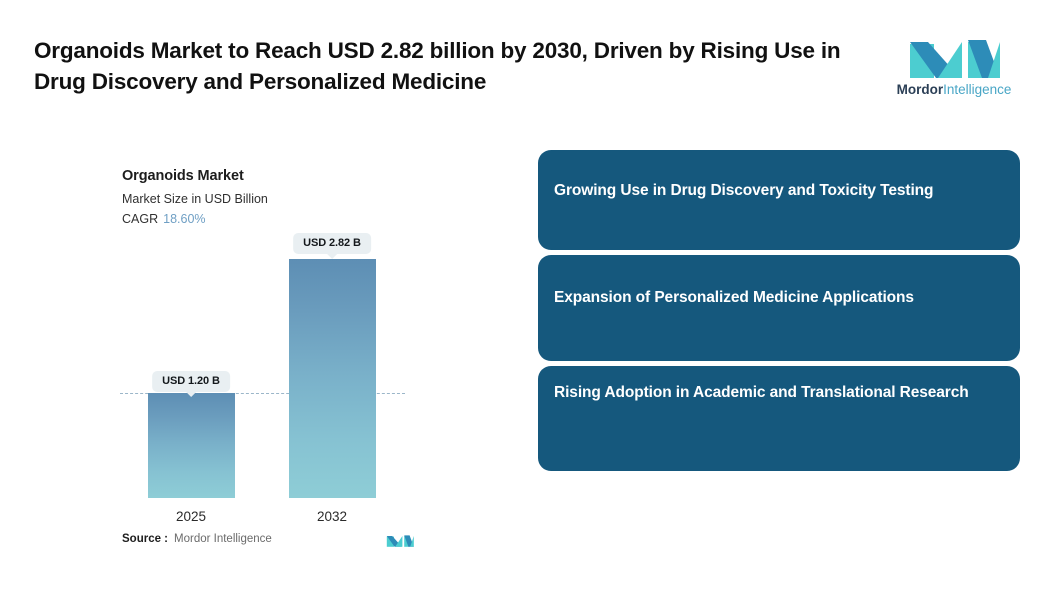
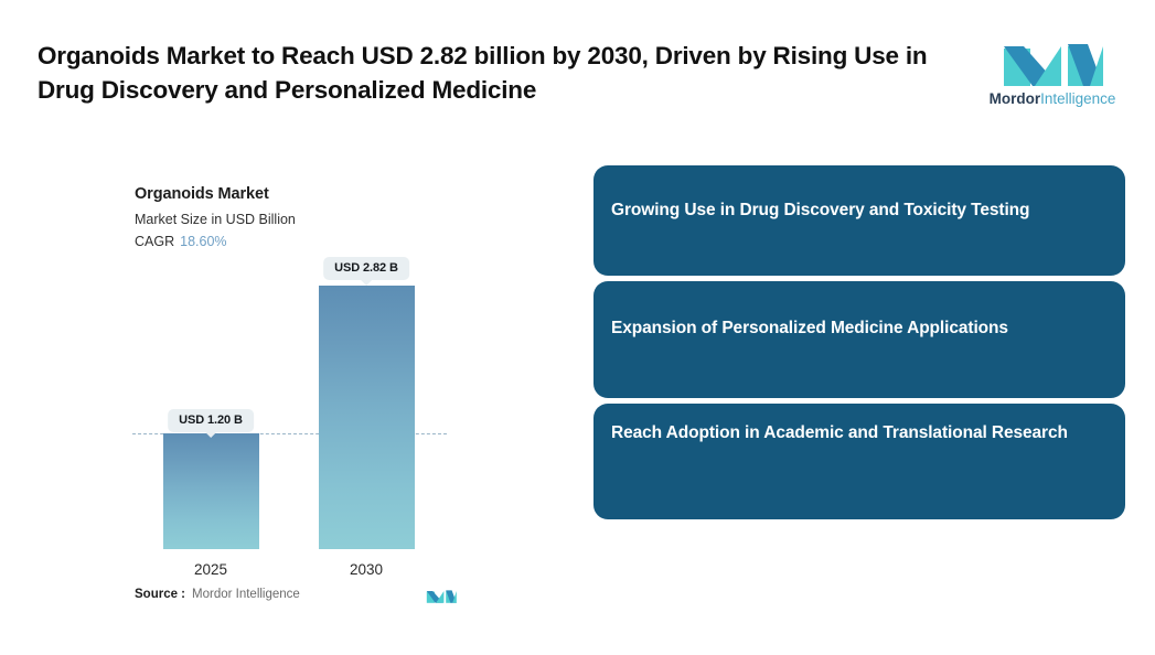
  Organoids Market to Reach USD 2.82 billion by 2030, Driven by Rising Use in Drug Discovery and Personalized Medicine
  MordorIntelligence
  Organoids Market
  Market Size in USD Billion
  CAGR 18.60%
  USD 1.20 B
  USD 2.82 B
  2025
- 2032
+ 2030
  Source :
  Mordor Intelligence
  Growing Use in Drug Discovery and Toxicity Testing
  Expansion of Personalized Medicine Applications
- Rising Adoption in Academic and Translational Research
+ Reach Adoption in Academic and Translational Research
